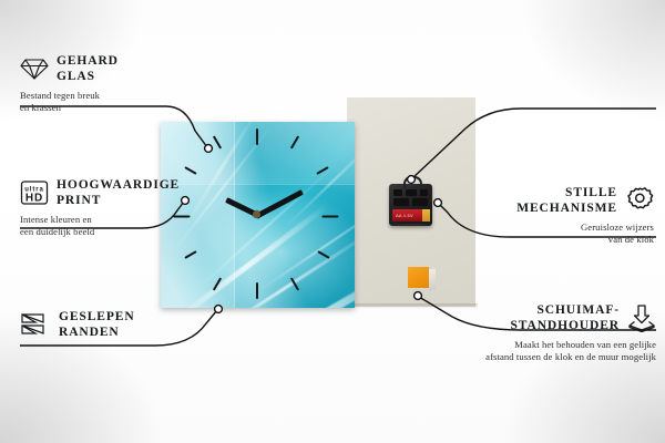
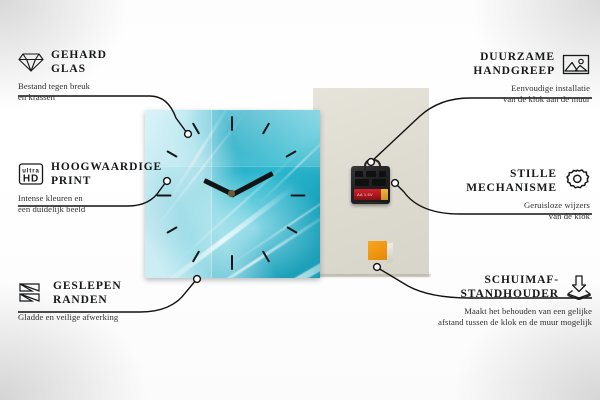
  GEHARD
  GLAS
  Bestand tegen breuk
  en krassen
  HD
  HOOGWAARDIGE
  PRINT
  Intense kleuren en
  een duidelijk beeld
  GESLEPEN
  RANDEN
+ Gladde en veilige afwerking
+ DUURZAME
+ HANDGREEP
+ Eenvoudige installatie
+ van de klok aan de muur
  STILLE
  MECHANISME
  Geruisloze wijzers
  van de klok
  SCHUIMAF-
  STANDHOUDER
  Maakt het behouden van een gelijke
  afstand tussen de klok en de muur mogelijk
